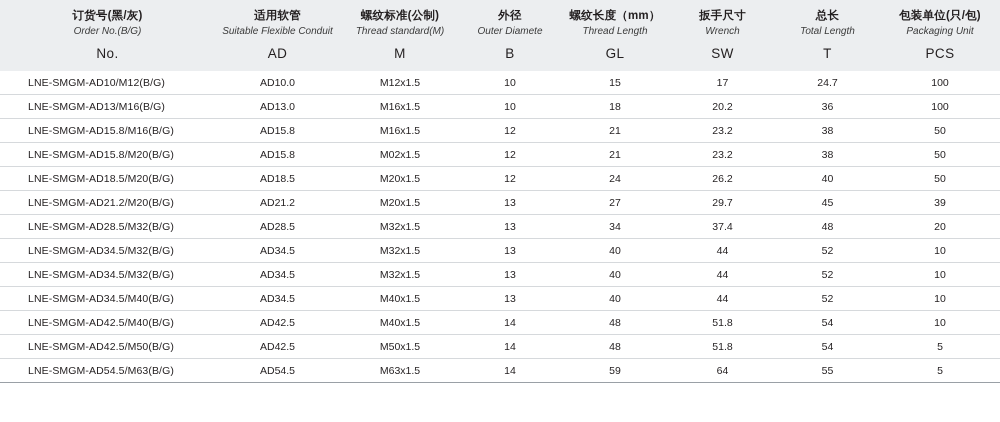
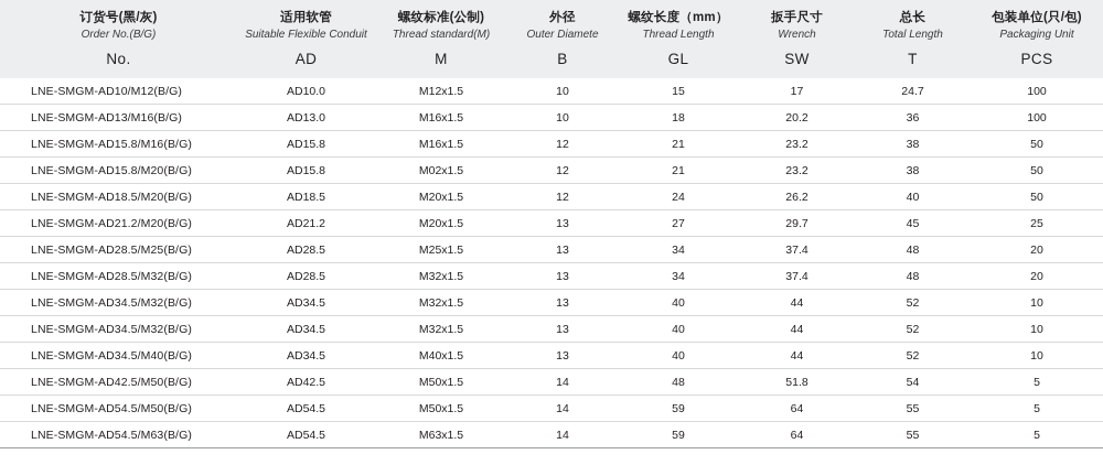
  订货号(黑/灰) Order No.(B/G) No.	适用软管 Suitable Flexible Conduit AD	螺纹标准(公制) Thread standard(M) M	外径 Outer Diamete B	螺纹长度（mm） Thread Length GL	扳手尺寸 Wrench SW	总长 Total Length T	包装单位(只/包) Packaging Unit PCS
  LNE-SMGM-AD10/M12(B/G)	AD10.0	M12x1.5	10	15	17	24.7	100
  LNE-SMGM-AD13/M16(B/G)	AD13.0	M16x1.5	10	18	20.2	36	100
  LNE-SMGM-AD15.8/M16(B/G)	AD15.8	M16x1.5	12	21	23.2	38	50
  LNE-SMGM-AD15.8/M20(B/G)	AD15.8	M02x1.5	12	21	23.2	38	50
  LNE-SMGM-AD18.5/M20(B/G)	AD18.5	M20x1.5	12	24	26.2	40	50
- LNE-SMGM-AD21.2/M20(B/G)	AD21.2	M20x1.5	13	27	29.7	45	39
+ LNE-SMGM-AD21.2/M20(B/G)	AD21.2	M20x1.5	13	27	29.7	45	25
+ LNE-SMGM-AD28.5/M25(B/G)	AD28.5	M25x1.5	13	34	37.4	48	20
  LNE-SMGM-AD28.5/M32(B/G)	AD28.5	M32x1.5	13	34	37.4	48	20
  LNE-SMGM-AD34.5/M32(B/G)	AD34.5	M32x1.5	13	40	44	52	10
  LNE-SMGM-AD34.5/M32(B/G)	AD34.5	M32x1.5	13	40	44	52	10
  LNE-SMGM-AD34.5/M40(B/G)	AD34.5	M40x1.5	13	40	44	52	10
- LNE-SMGM-AD42.5/M40(B/G)	AD42.5	M40x1.5	14	48	51.8	54	10
  LNE-SMGM-AD42.5/M50(B/G)	AD42.5	M50x1.5	14	48	51.8	54	5
+ LNE-SMGM-AD54.5/M50(B/G)	AD54.5	M50x1.5	14	59	64	55	5
  LNE-SMGM-AD54.5/M63(B/G)	AD54.5	M63x1.5	14	59	64	55	5
